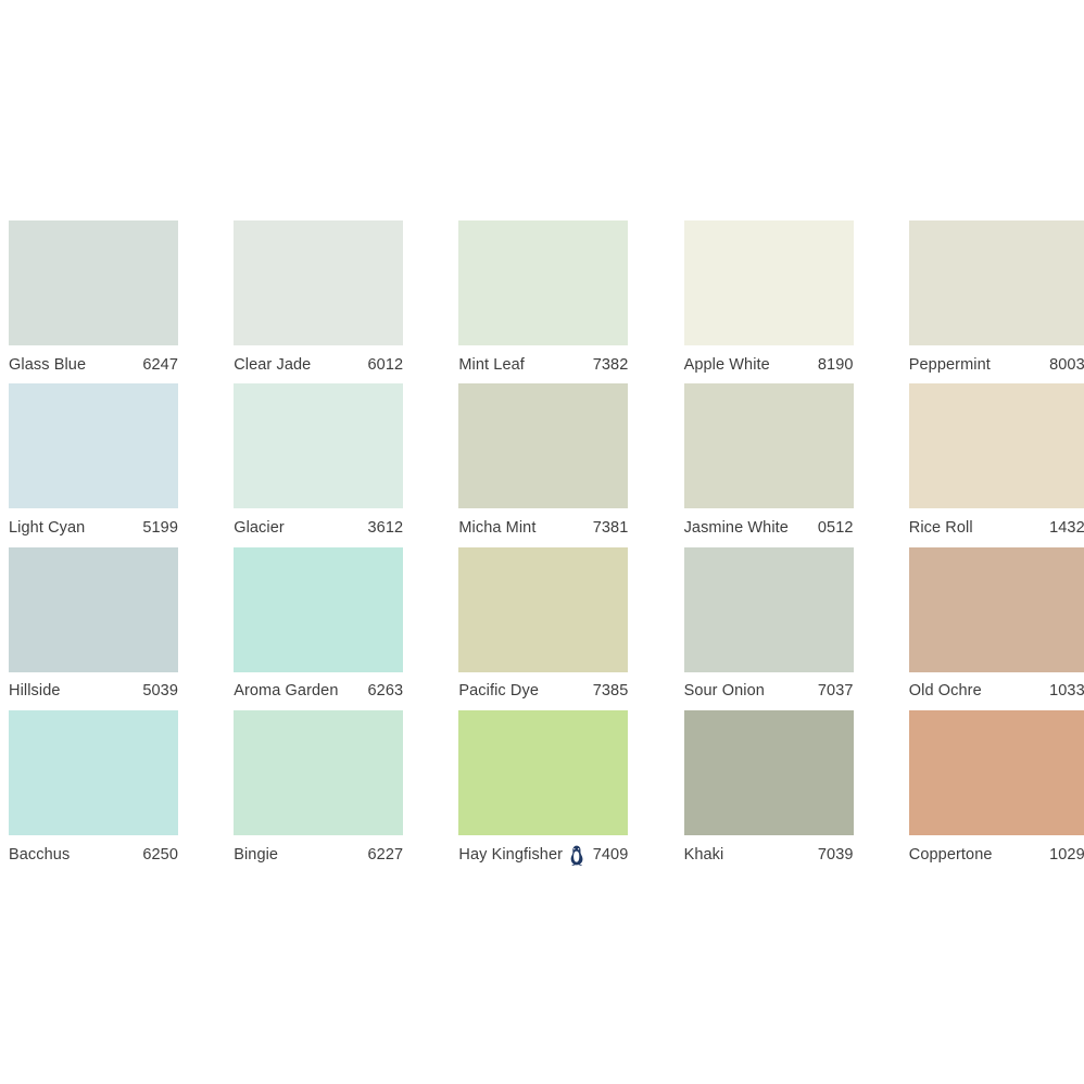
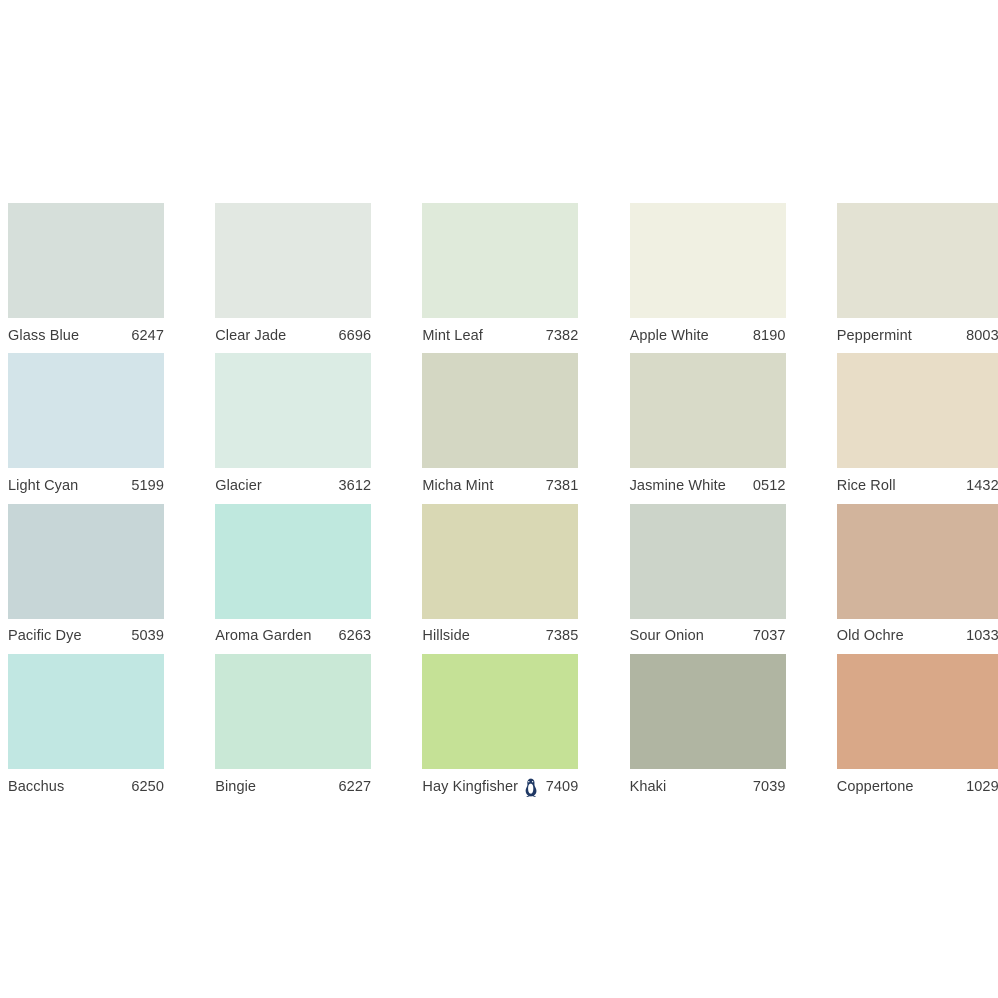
  Glass Blue
  6247
  Clear Jade
- 6012
+ 6696
  Mint Leaf
  7382
  Apple White
  8190
  Peppermint
  8003
  Light Cyan
  5199
  Glacier
  3612
  Micha Mint
  7381
  Jasmine White
  0512
  Rice Roll
  1432
- Hillside
+ Pacific Dye
  5039
  Aroma Garden
  6263
- Pacific Dye
+ Hillside
  7385
  Sour Onion
  7037
  Old Ochre
  1033
  Bacchus
  6250
  Bingie
  6227
  Hay Kingfisher
  7409
  Khaki
  7039
  Coppertone
  1029
